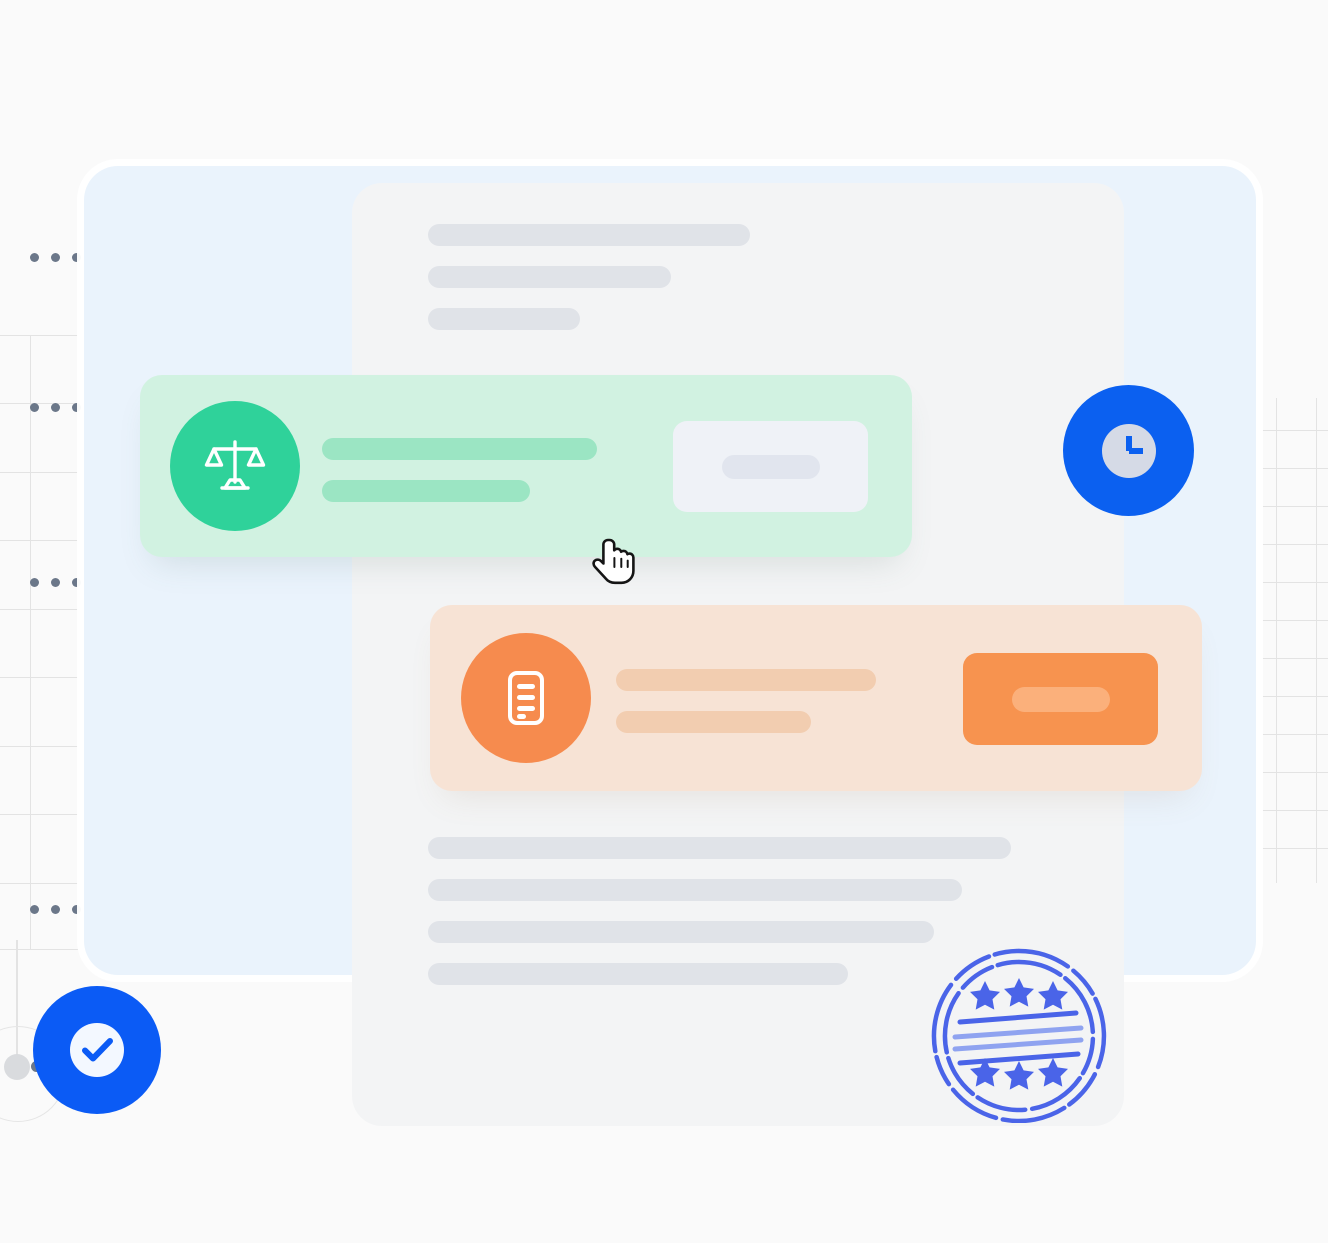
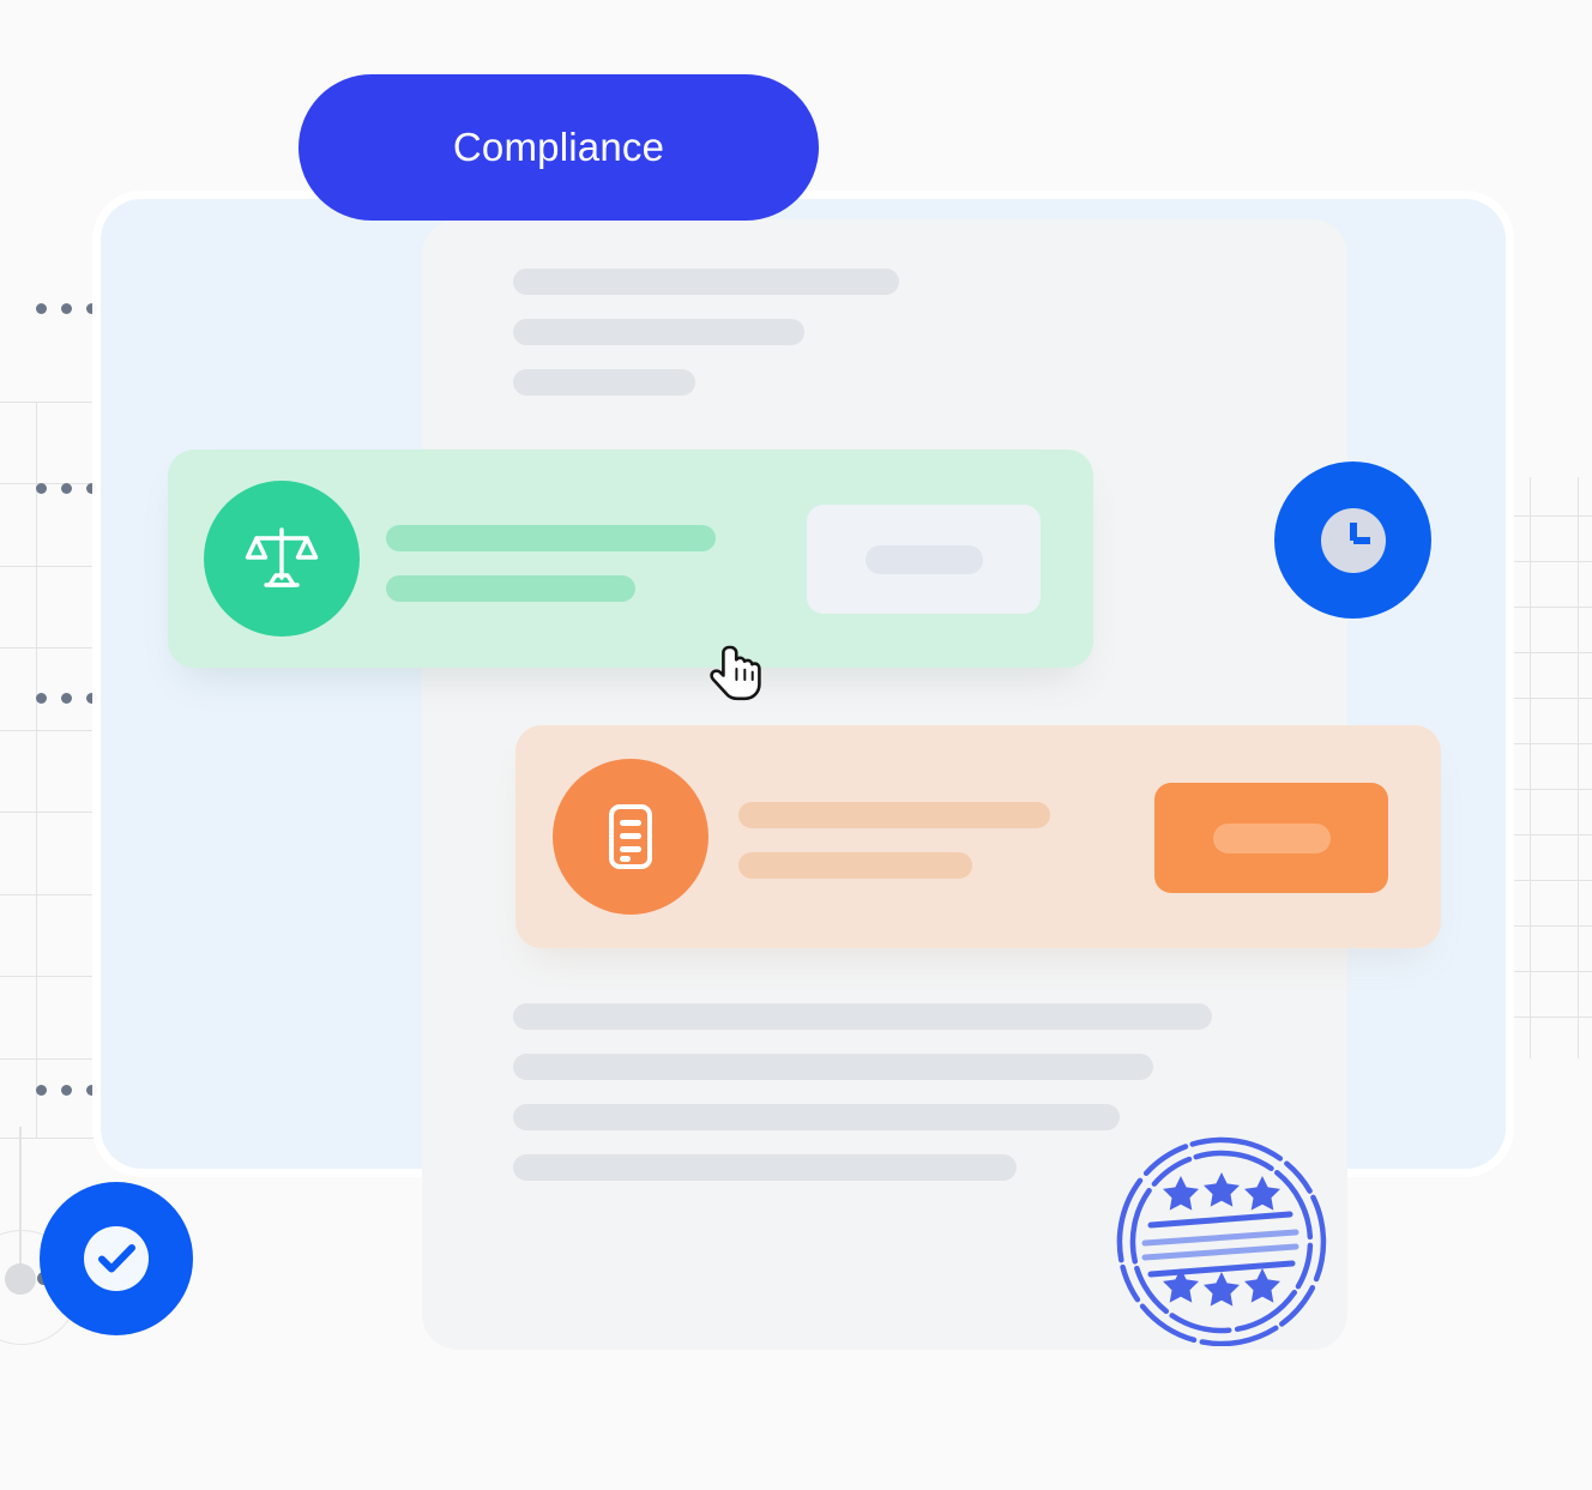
+ Compliance
